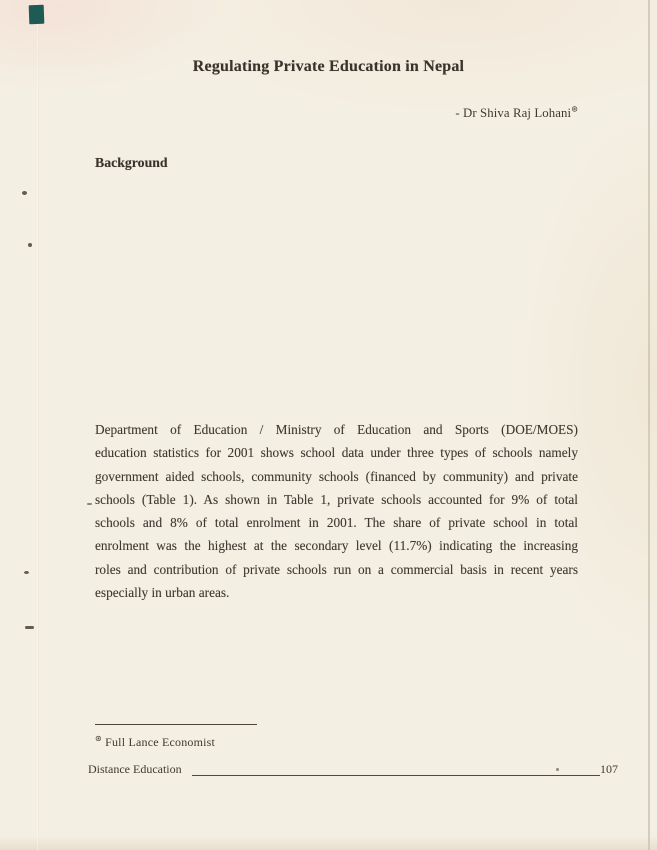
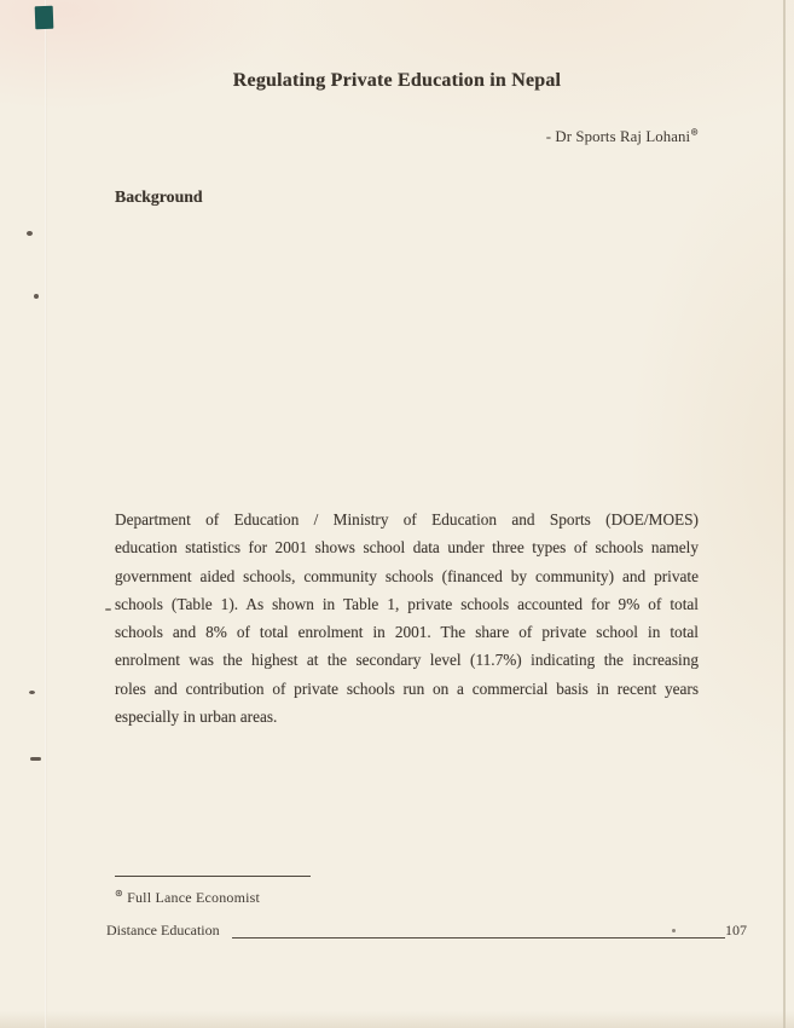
  Regulating Private Education in Nepal
- - Dr Shiva Raj Lohani⊛
+ - Dr Sports Raj Lohani⊛
  Background
  Department of Education / Ministry of Education and Sports (DOE/MOES)
  education statistics for 2001 shows school data under three types of schools namely
  government aided schools, community schools (financed by community) and private
  schools (Table 1). As shown in Table 1, private schools accounted for 9% of total
  schools and 8% of total enrolment in 2001. The share of private school in total
  enrolment was the highest at the secondary level (11.7%) indicating the increasing
  roles and contribution of private schools run on a commercial basis in recent years
  especially in urban areas.
  ⊛ Full Lance Economist
  Distance Education
  107
